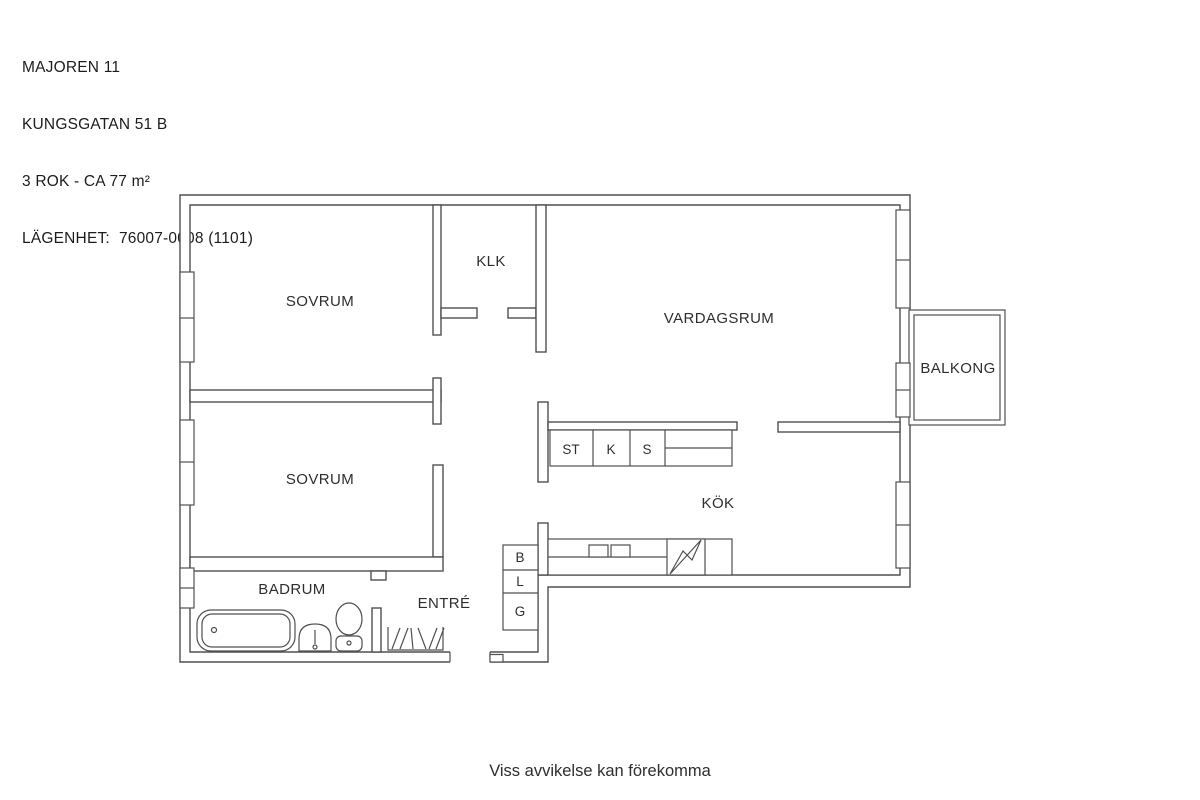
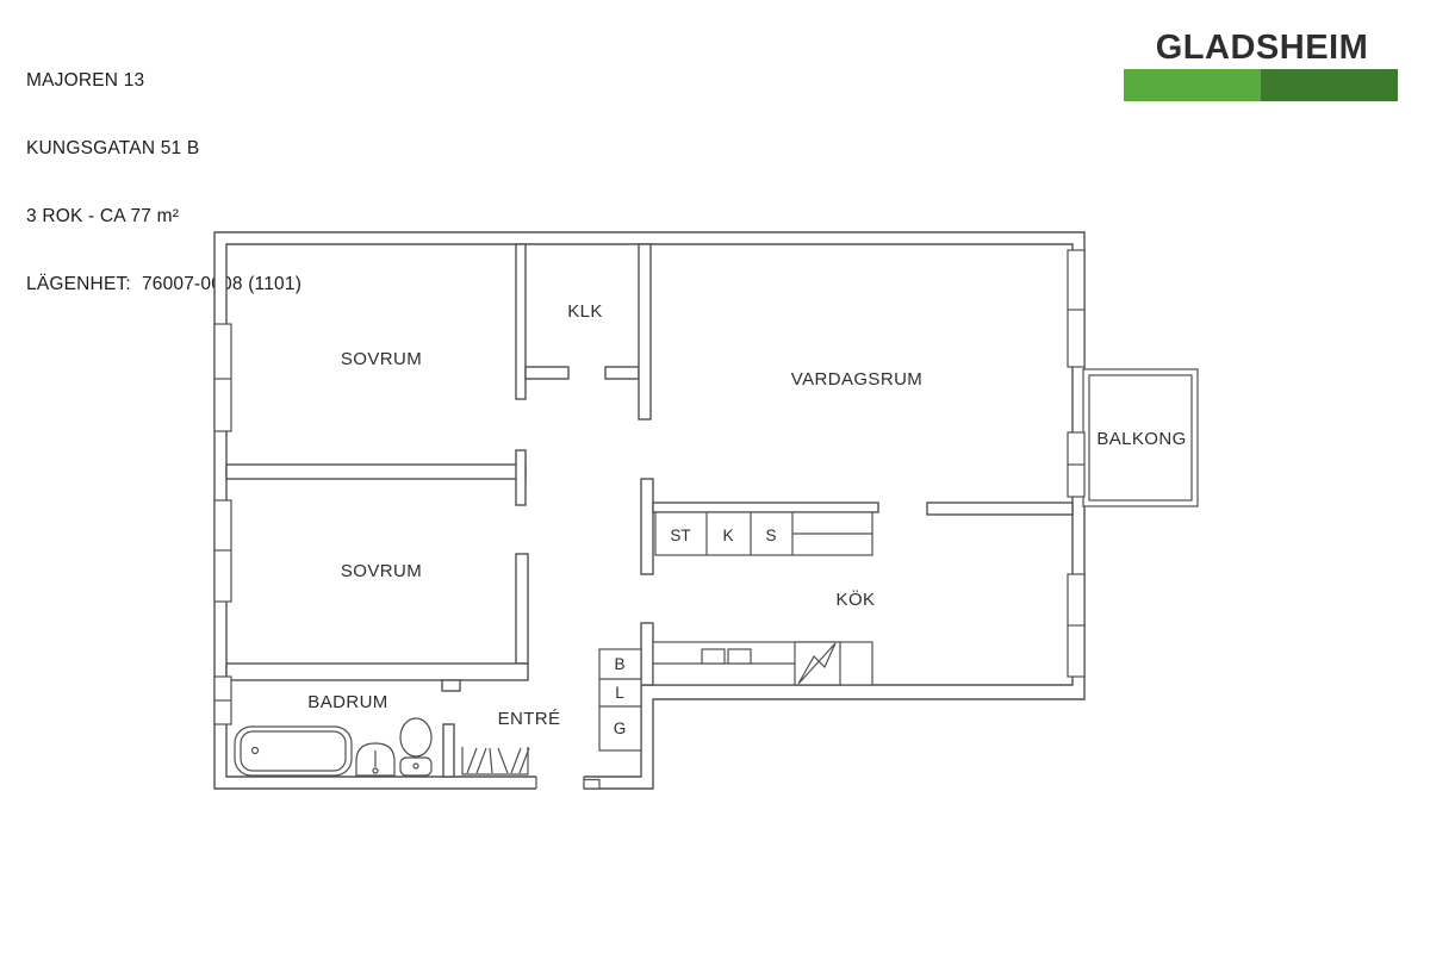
- MAJOREN 11
+ MAJOREN 13
  KUNGSGATAN 51 B
  3 ROK - CA 77 m²
  LÄGENHET: 76007-08 (1101)
+ GLADSHEIM
  SOVRUM
  KLK
  VARDAGSRUM
  BALKONG
  SOVRUM
  KÖK
  BADRUM
  ENTRÉ
  ST
  K
  S
  B
  L
  G
- Viss avvikelse kan förekomma
